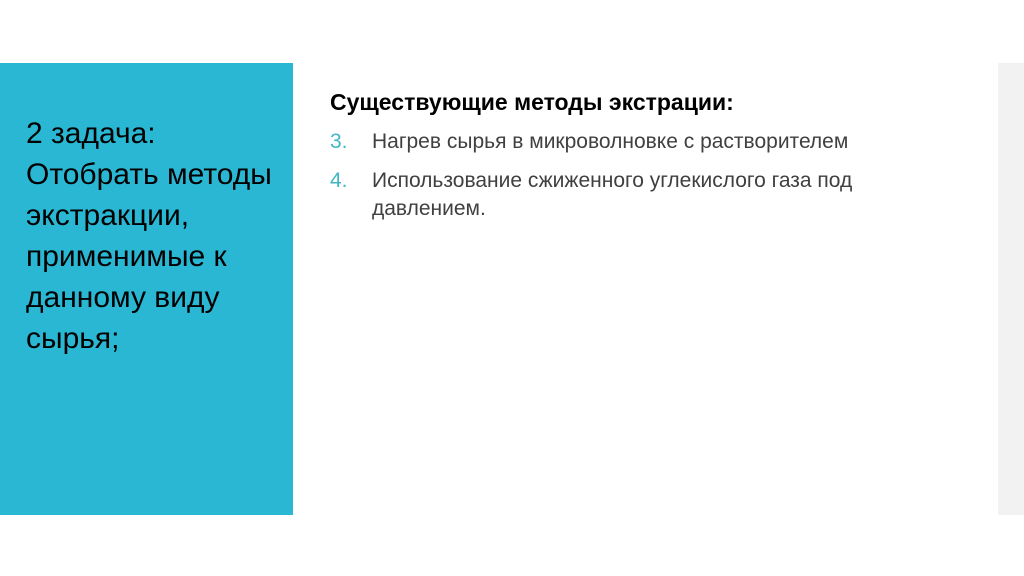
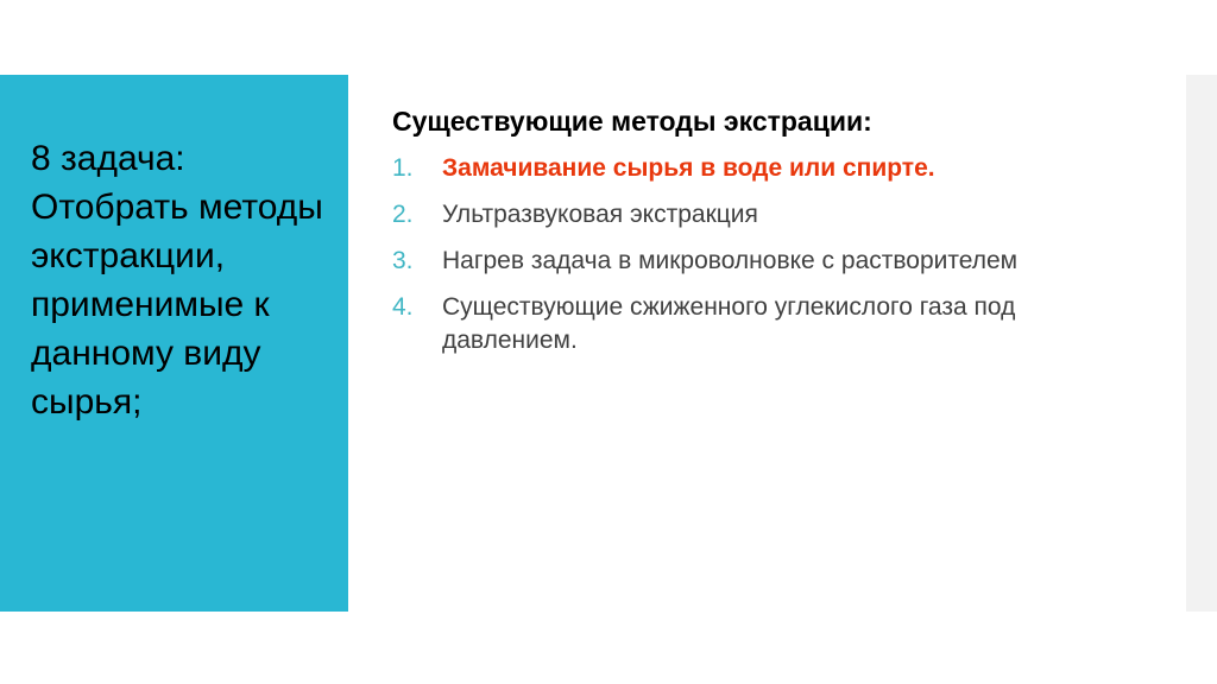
- 2 задача: Отобрать методы экстракции, применимые к данному виду сырья;
+ 8 задача: Отобрать методы экстракции, применимые к данному виду сырья;
  Существующие методы экстрации:
+ 1.
+ Замачивание сырья в воде или спирте.
+ 2.
+ Ультразвуковая экстракция
  3.
- Нагрев сырья в микроволновке с растворителем
+ Нагрев задача в микроволновке с растворителем
  4.
- Использование сжиженного углекислого газа под давлением.
+ Существующие сжиженного углекислого газа под давлением.
